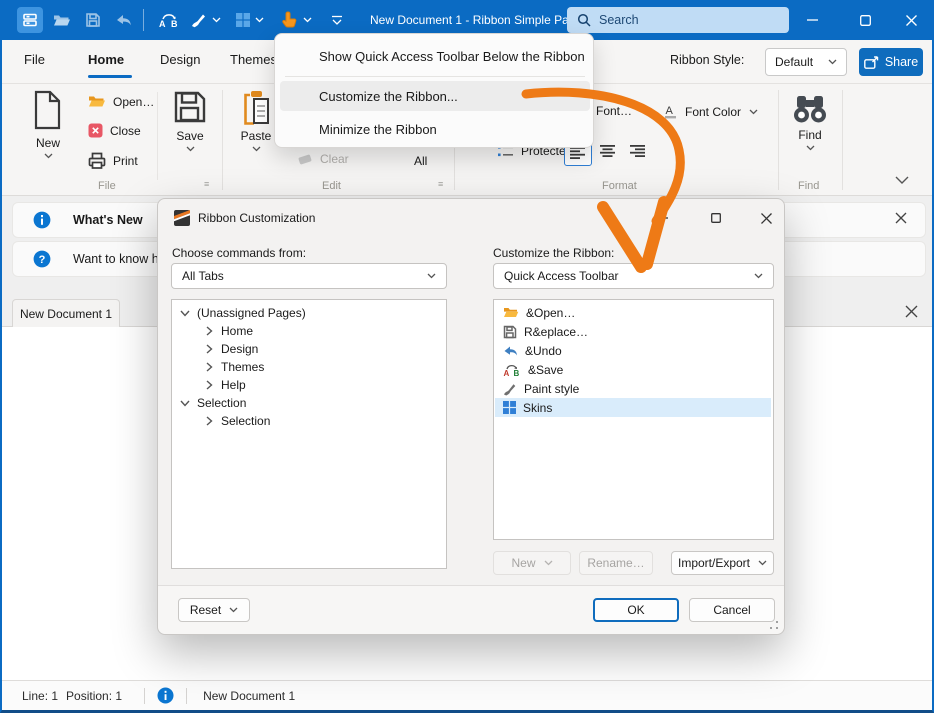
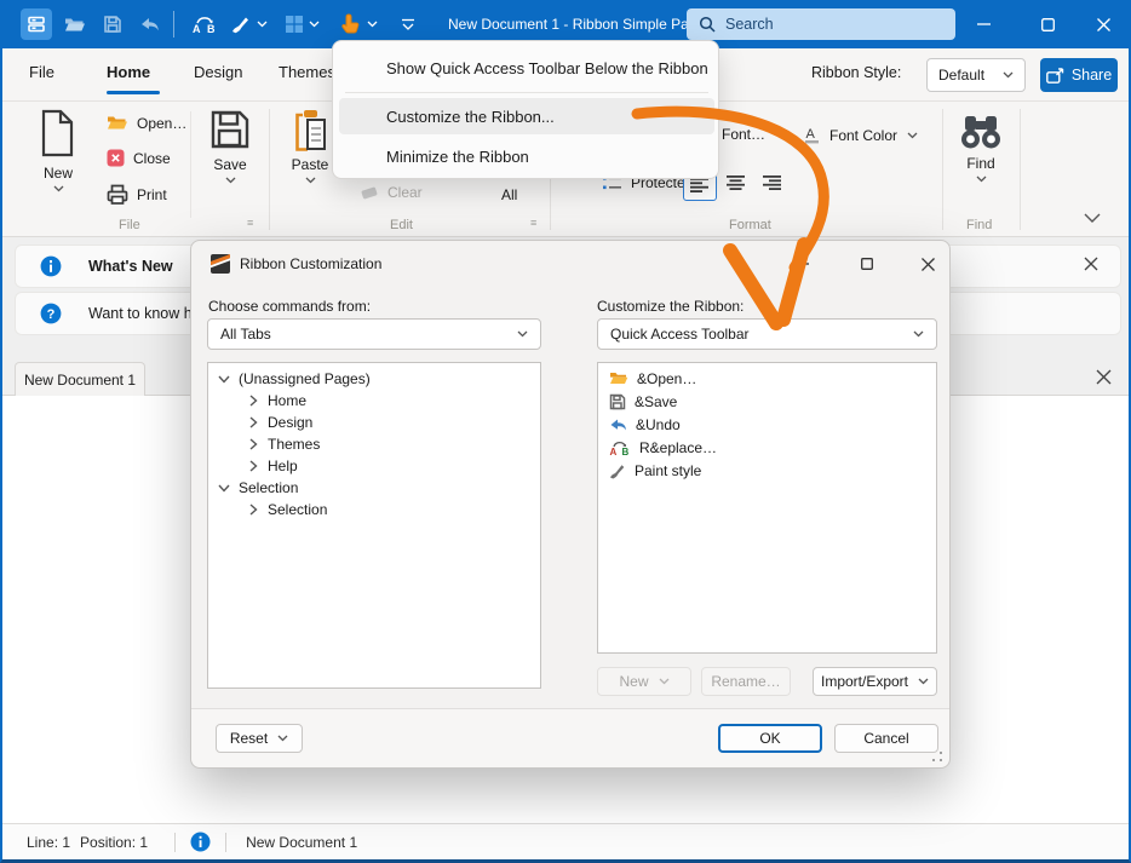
  A
  B
  New Document 1 - Ribbon Simple Pa
  Search
  File
  Home
  Design
  Theme
  Ribbon Style:
  Default
  Share
  New
  Open…
  Close
  Print
  Save
  File
  ≡
  Paste
  Clear
  All
  Edit
  ≡
  Font…
  A
  Font Color
  Protecte
  Format
  Find
  Find
  What's New
  ?
  Want to know h
  New Document 1
  Line: 1
  Position: 1
  New Document 1
  Show Quick Access Toolbar Below the Ribbon
  Customize the Ribbon...
  Minimize the Ribbon
  Ribbon Customization
  Choose commands from:
  Customize the Ribbon:
  All Tabs
  Quick Access Toolbar
  (Unassigned Pages)
  Home
  Design
  Themes
  Help
  Selection
  Selection
  &Open…
- R&eplace…
+ &Save
  &Undo
  A
  B
- &Save
+ R&eplace…
  Paint style
- Skins
  New
  Rename…
  Import/Export
  Reset
  OK
  Cancel
